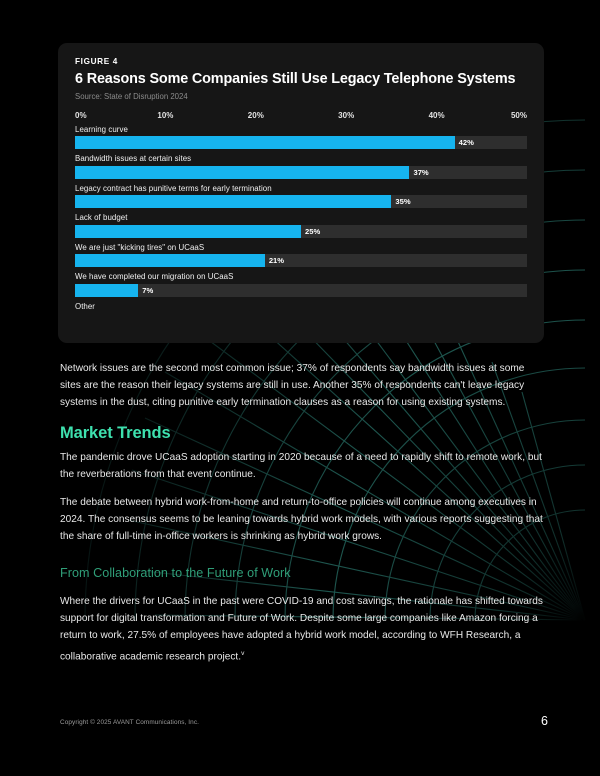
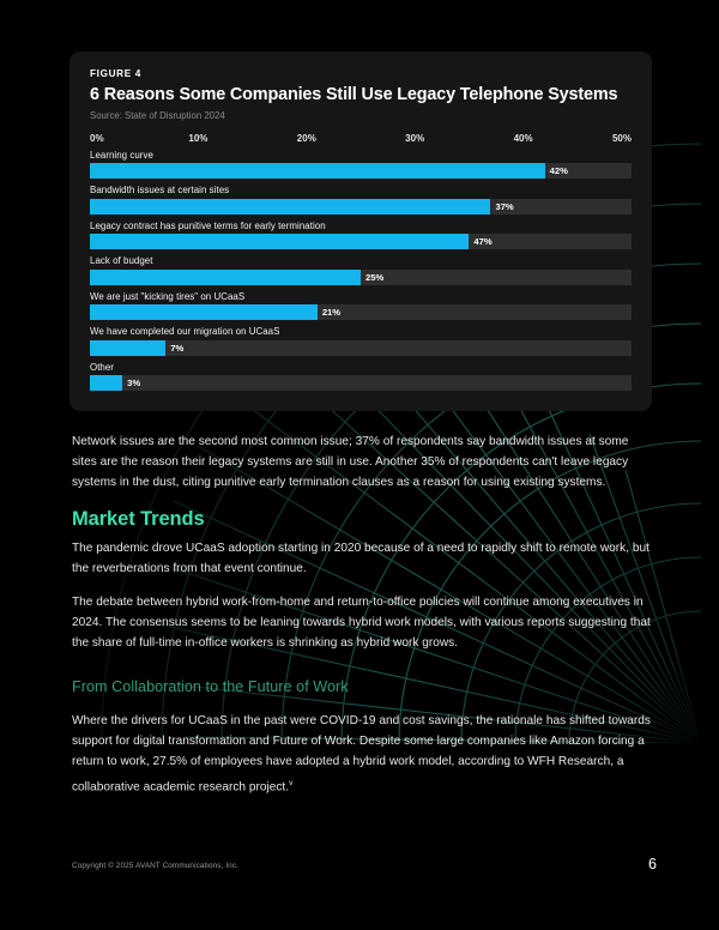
  FIGURE 4
  6 Reasons Some Companies Still Use Legacy Telephone Systems
  Source: State of Disruption 2024
  0%
  10%
  20%
  30%
  40%
  50%
  Learning curve
  42%
  Bandwidth issues at certain sites
  37%
  Legacy contract has punitive terms for early termination
- 35%
+ 47%
  Lack of budget
  25%
  We are just "kicking tires" on UCaaS
  21%
  We have completed our migration on UCaaS
  7%
  Other
+ 3%
  Network issues are the second most common issue; 37% of respondents say bandwidth issues at some sites are the reason their legacy systems are still in use. Another 35% of respondents can't leave legacy systems in the dust, citing punitive early termination clauses as a reason for using existing systems.
  Market Trends
  The pandemic drove UCaaS adoption starting in 2020 because of a need to rapidly shift to remote work, but the reverberations from that event continue.
  The debate between hybrid work-from-home and return-to-office policies will continue among executives in 2024. The consensus seems to be leaning towards hybrid work models, with various reports suggesting that the share of full-time in-office workers is shrinking as hybrid work grows.
  From Collaboration to the Future of Work
  Where the drivers for UCaaS in the past were COVID-19 and cost savings, the rationale has shifted towards support for digital transformation and Future of Work. Despite some large companies like Amazon forcing a return to work, 27.5% of employees have adopted a hybrid work model, according to WFH Research, a collaborative academic research project.
  6
